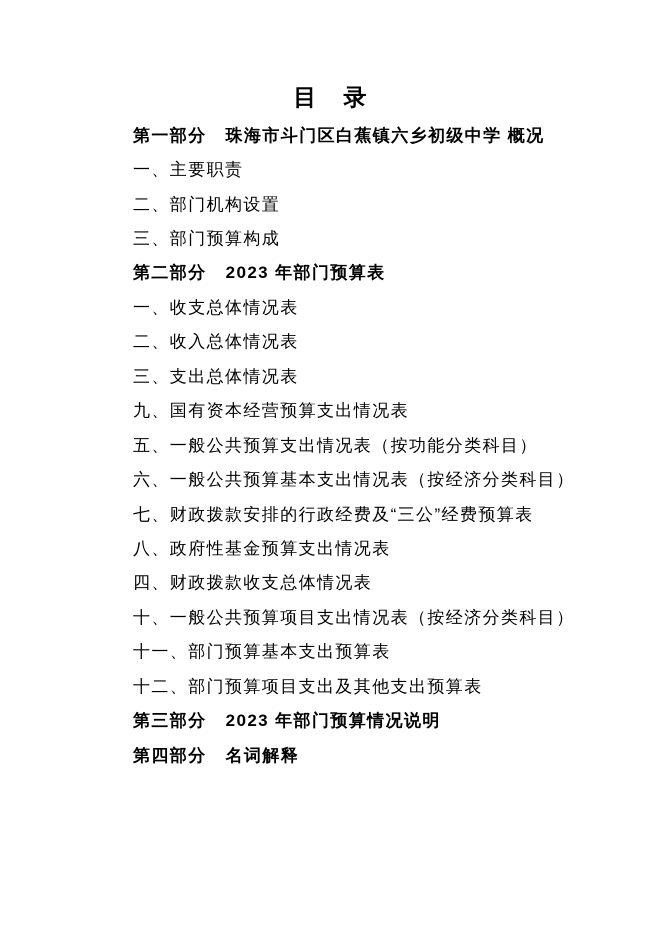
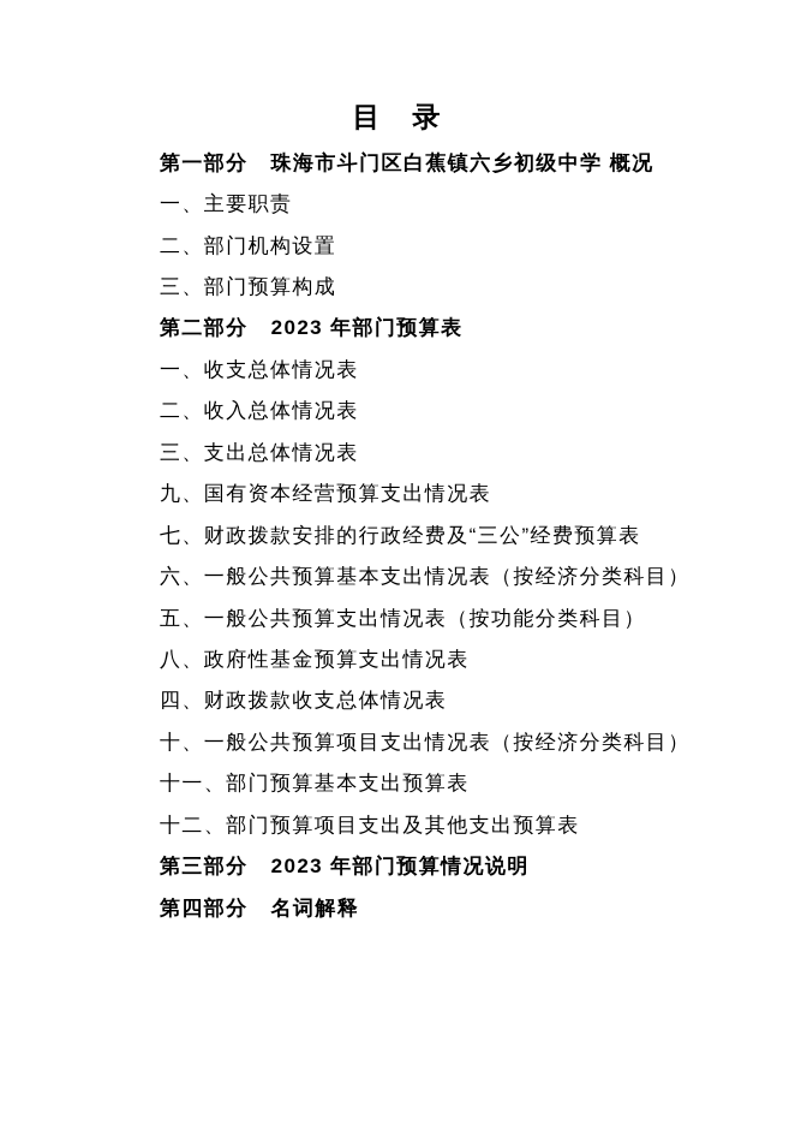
  目 录
  第一部分
  珠海市斗门区白蕉镇六乡初级中学 概况
  一、主要职责
  二、部门机构设置
  三、部门预算构成
  第二部分
  2023 年部门预算表
  一、收支总体情况表
  二、收入总体情况表
  三、支出总体情况表
  九、国有资本经营预算支出情况表
- 五、一般公共预算支出情况表（按功能分类科目）
+ 七、财政拨款安排的行政经费及“三公”经费预算表
  六、一般公共预算基本支出情况表（按经济分类科目）
- 七、财政拨款安排的行政经费及“三公”经费预算表
+ 五、一般公共预算支出情况表（按功能分类科目）
  八、政府性基金预算支出情况表
  四、财政拨款收支总体情况表
  十、一般公共预算项目支出情况表（按经济分类科目）
  十一、部门预算基本支出预算表
  十二、部门预算项目支出及其他支出预算表
  第三部分
  2023 年部门预算情况说明
  第四部分
  名词解释
